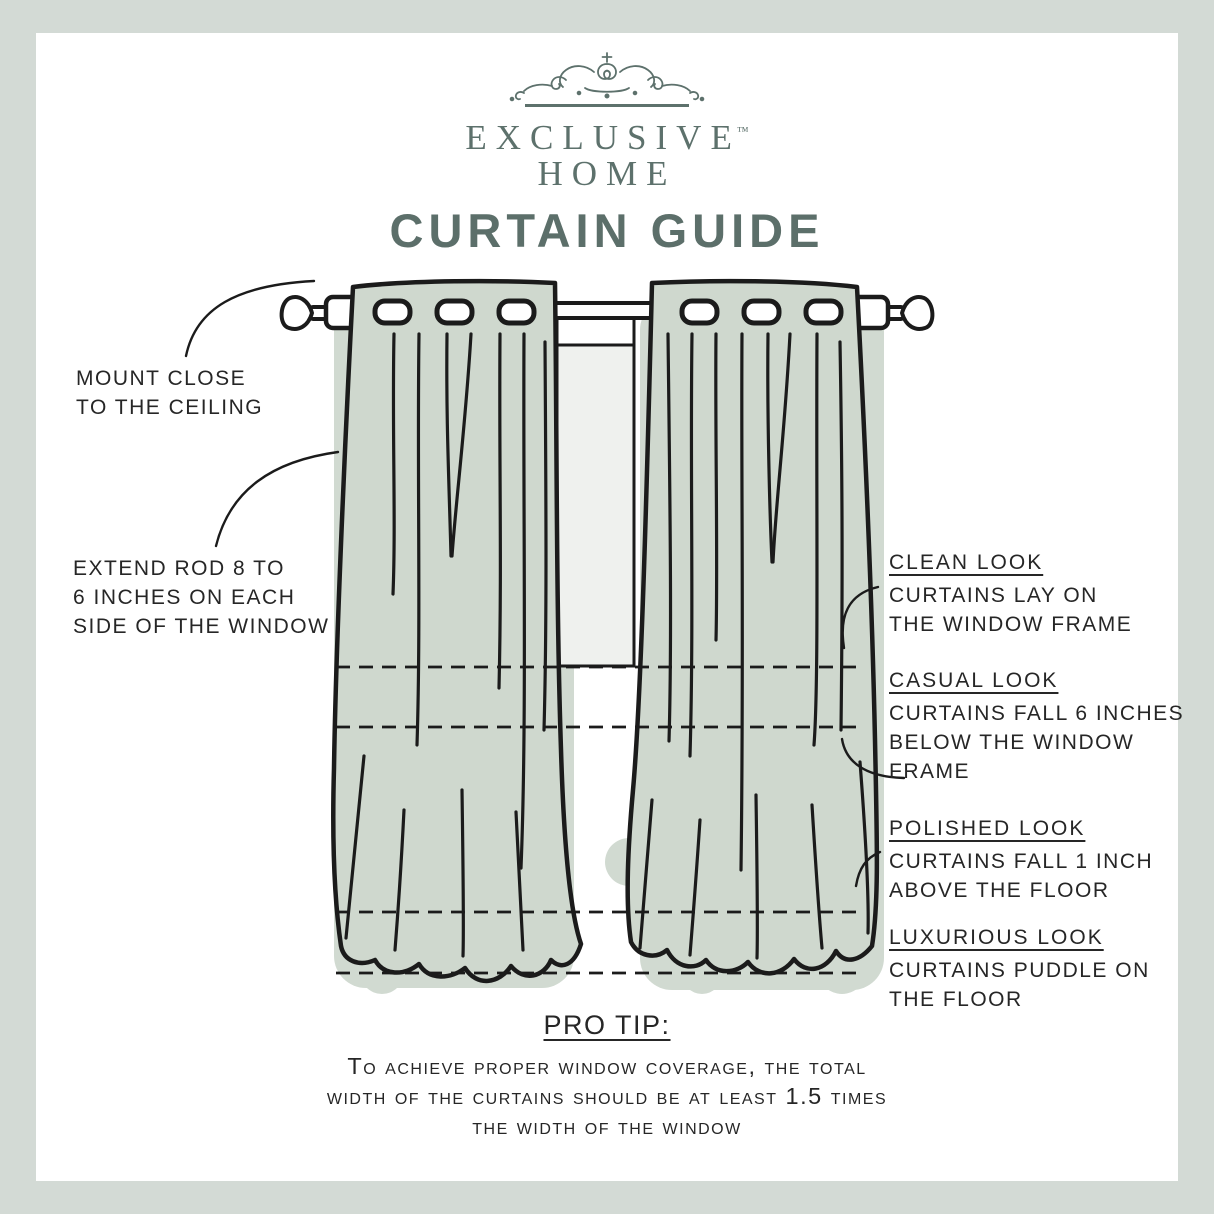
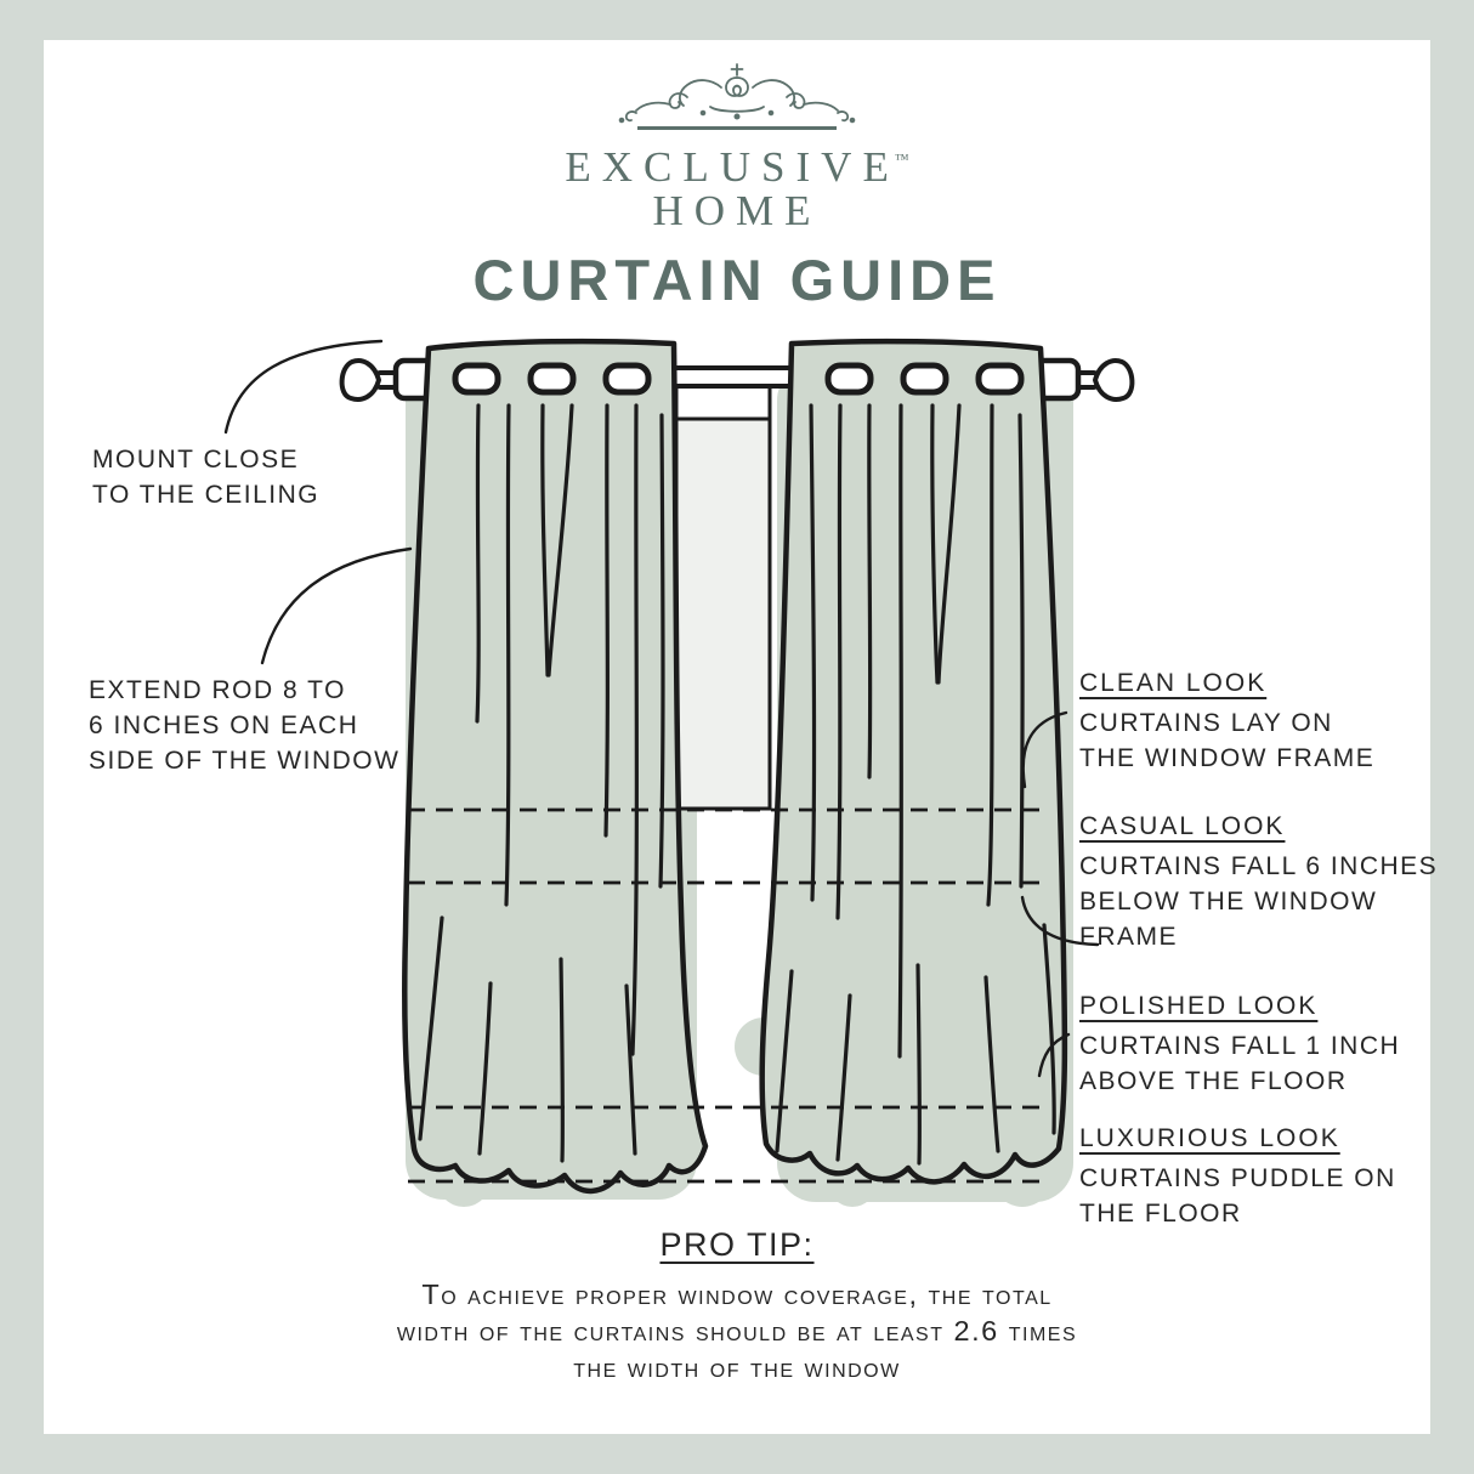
  EXCLUSIVE™
  HOME
  CURTAIN GUIDE
  MOUNT CLOSE
  TO THE CEILING
  EXTEND ROD 8 TO
  6 INCHES ON EACH
  SIDE OF THE WINDOW
  CLEAN LOOK
  CURTAINS LAY ON
  THE WINDOW FRAME
  CASUAL LOOK
  CURTAINS FALL 6 INCHES
  BELOW THE WINDOW FRAME
  POLISHED LOOK
  CURTAINS FALL 1 INCH
  ABOVE THE FLOOR
  LUXURIOUS LOOK
  CURTAINS PUDDLE ON
  THE FLOOR
  PRO TIP:
  To achieve proper window coverage, the total
- width of the curtains should be at least 1.5 times
+ width of the curtains should be at least 2.6 times
  the width of the window
